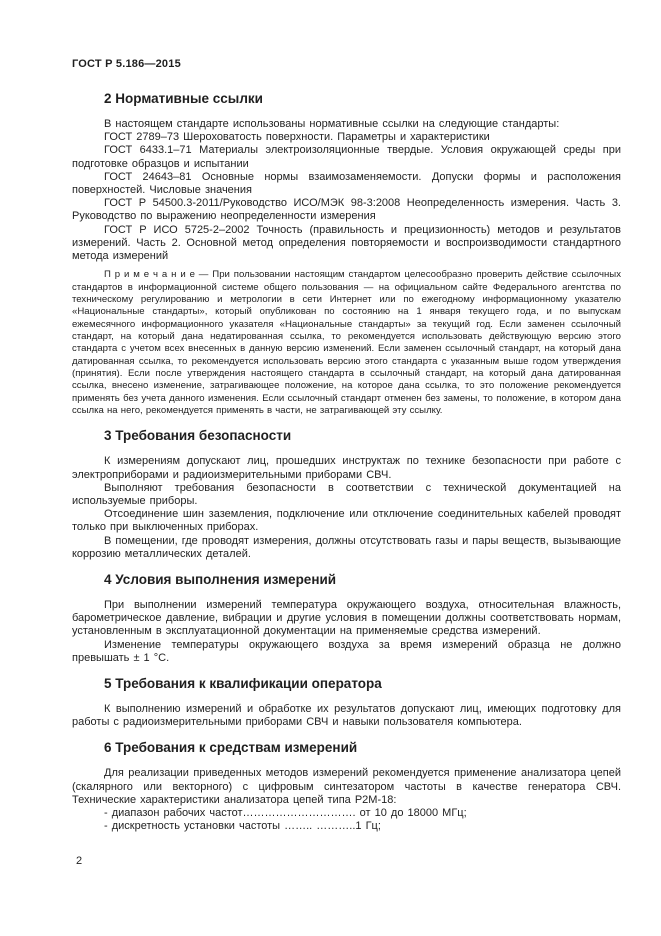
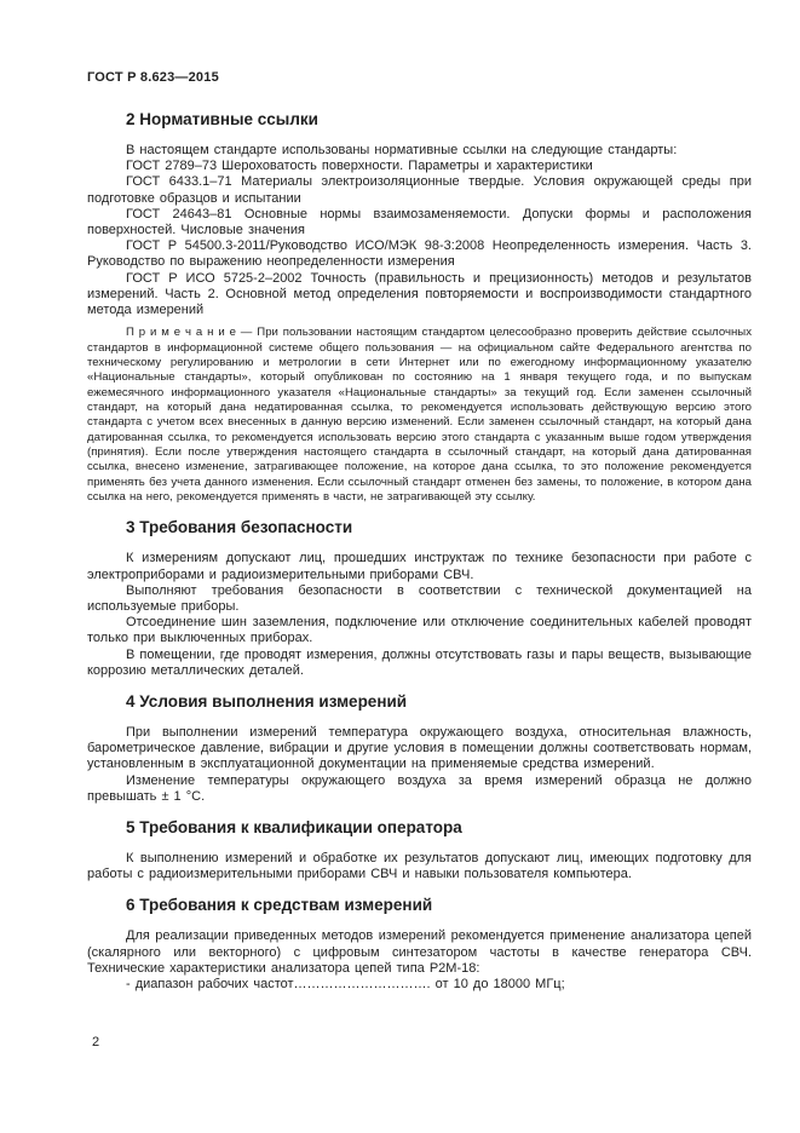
- ГОСТ Р 5.186—2015
+ ГОСТ Р 8.623—2015
  2 Нормативные ссылки
  В настоящем стандарте использованы нормативные ссылки на следующие стандарты:
  ГОСТ 2789–73 Шероховатость поверхности. Параметры и характеристики
  ГОСТ 6433.1–71 Материалы электроизоляционные твердые. Условия окружающей среды при подготовке образцов и испытании
  ГОСТ 24643–81 Основные нормы взаимозаменяемости. Допуски формы и расположения поверхностей. Числовые значения
  ГОСТ Р 54500.3-2011/Руководство ИСО/МЭК 98-3:2008 Неопределенность измерения. Часть 3. Руководство по выражению неопределенности измерения
  ГОСТ Р ИСО 5725-2–2002 Точность (правильность и прецизионность) методов и результатов измерений. Часть 2. Основной метод определения повторяемости и воспроизводимости стандартного метода измерений
  П р и м е ч а н и е — При пользовании настоящим стандартом целесообразно проверить действие ссылочных стандартов в информационной системе общего пользования — на официальном сайте Федерального агентства по техническому регулированию и метрологии в сети Интернет или по ежегодному информационному указателю «Национальные стандарты», который опубликован по состоянию на 1 января текущего года, и по выпускам ежемесячного информационного указателя «Национальные стандарты» за текущий год. Если заменен ссылочный стандарт, на который дана недатированная ссылка, то рекомендуется использовать действующую версию этого стандарта с учетом всех внесенных в данную версию изменений. Если заменен ссылочный стандарт, на который дана датированная ссылка, то рекомендуется использовать версию этого стандарта с указанным выше годом утверждения (принятия). Если после утверждения настоящего стандарта в ссылочный стандарт, на который дана датированная ссылка, внесено изменение, затрагивающее положение, на которое дана ссылка, то это положение рекомендуется применять без учета данного изменения. Если ссылочный стандарт отменен без замены, то положение, в котором дана ссылка на него, рекомендуется применять в части, не затрагивающей эту ссылку.
  3 Требования безопасности
  К измерениям допускают лиц, прошедших инструктаж по технике безопасности при работе с электроприборами и радиоизмерительными приборами СВЧ.
  Выполняют требования безопасности в соответствии с технической документацией на используемые приборы.
  Отсоединение шин заземления, подключение или отключение соединительных кабелей проводят только при выключенных приборах.
  В помещении, где проводят измерения, должны отсутствовать газы и пары веществ, вызывающие коррозию металлических деталей.
  4 Условия выполнения измерений
  При выполнении измерений температура окружающего воздуха, относительная влажность, барометрическое давление, вибрации и другие условия в помещении должны соответствовать нормам, установленным в эксплуатационной документации на применяемые средства измерений.
  Изменение температуры окружающего воздуха за время измерений образца не должно превышать ± 1 °С.
  5 Требования к квалификации оператора
  К выполнению измерений и обработке их результатов допускают лиц, имеющих подготовку для работы с радиоизмерительными приборами СВЧ и навыки пользователя компьютера.
  6 Требования к средствам измерений
  Для реализации приведенных методов измерений рекомендуется применение анализатора цепей (скалярного или векторного) с цифровым синтезатором частоты в качестве генератора СВЧ. Технические характеристики анализатора цепей типа Р2М-18:
  - диапазон рабочих частот…………………………. от 10 до 18000 МГц;
- - дискретность установки частоты …….. ………..1 Гц;
  2
